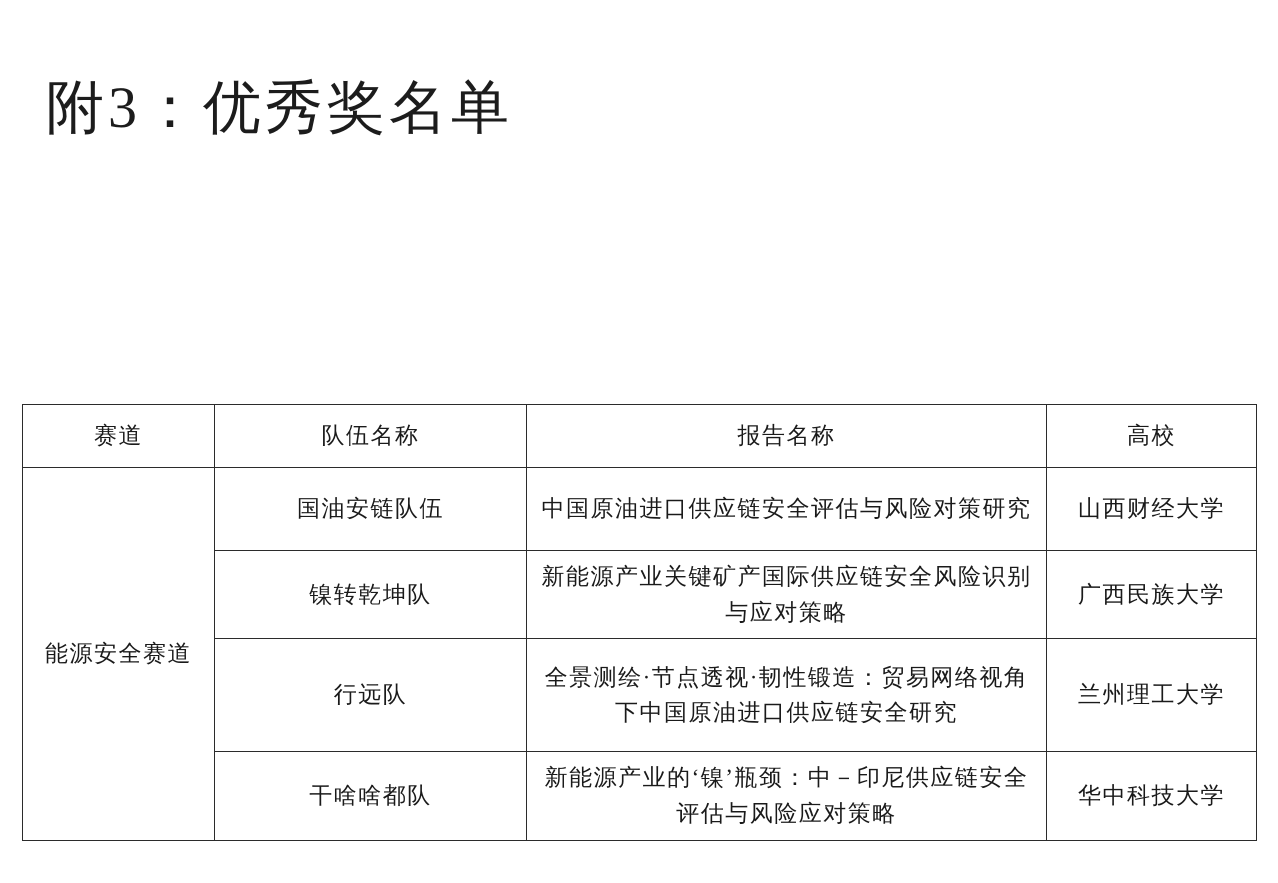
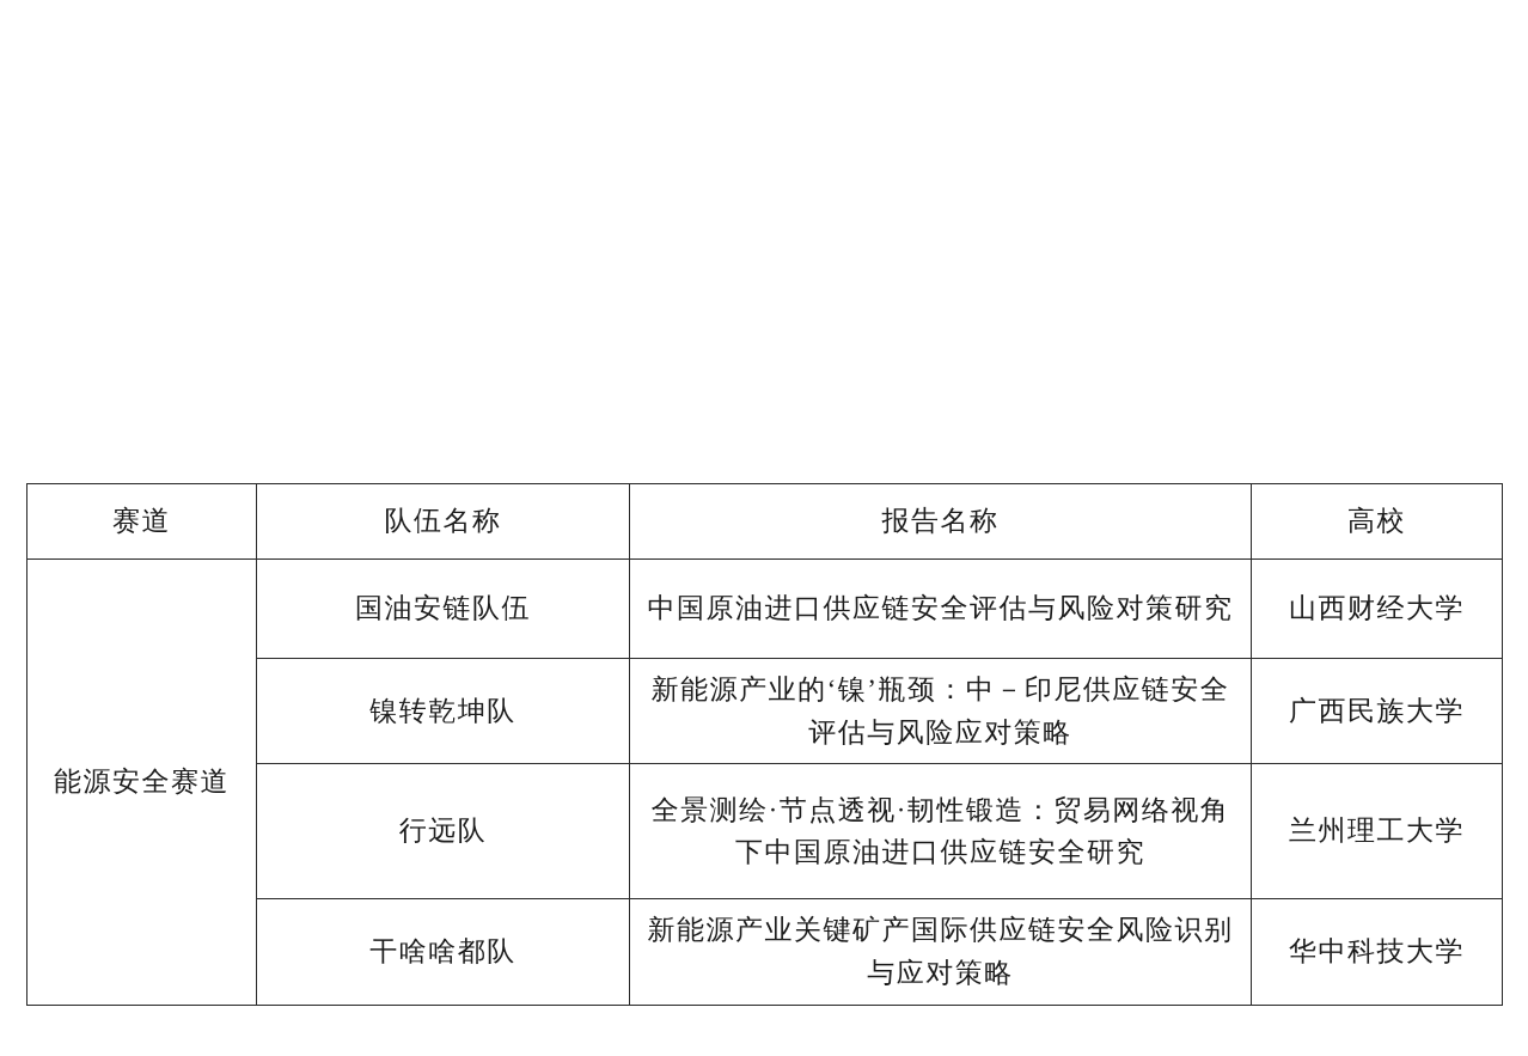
- 附3：优秀奖名单
  赛道	队伍名称	报告名称	高校
  能源安全赛道	国油安链队伍	中国原油进口供应链安全评估与风险对策研究	山西财经大学
- 镍转乾坤队	新能源产业关键矿产国际供应链安全风险识别与应对策略	广西民族大学
+ 镍转乾坤队	新能源产业的‘镍’瓶颈：中－印尼供应链安全评估与风险应对策略	广西民族大学
  行远队	全景测绘·节点透视·韧性锻造：贸易网络视角下中国原油进口供应链安全研究	兰州理工大学
- 干啥啥都队	新能源产业的‘镍’瓶颈：中－印尼供应链安全评估与风险应对策略	华中科技大学
+ 干啥啥都队	新能源产业关键矿产国际供应链安全风险识别与应对策略	华中科技大学
